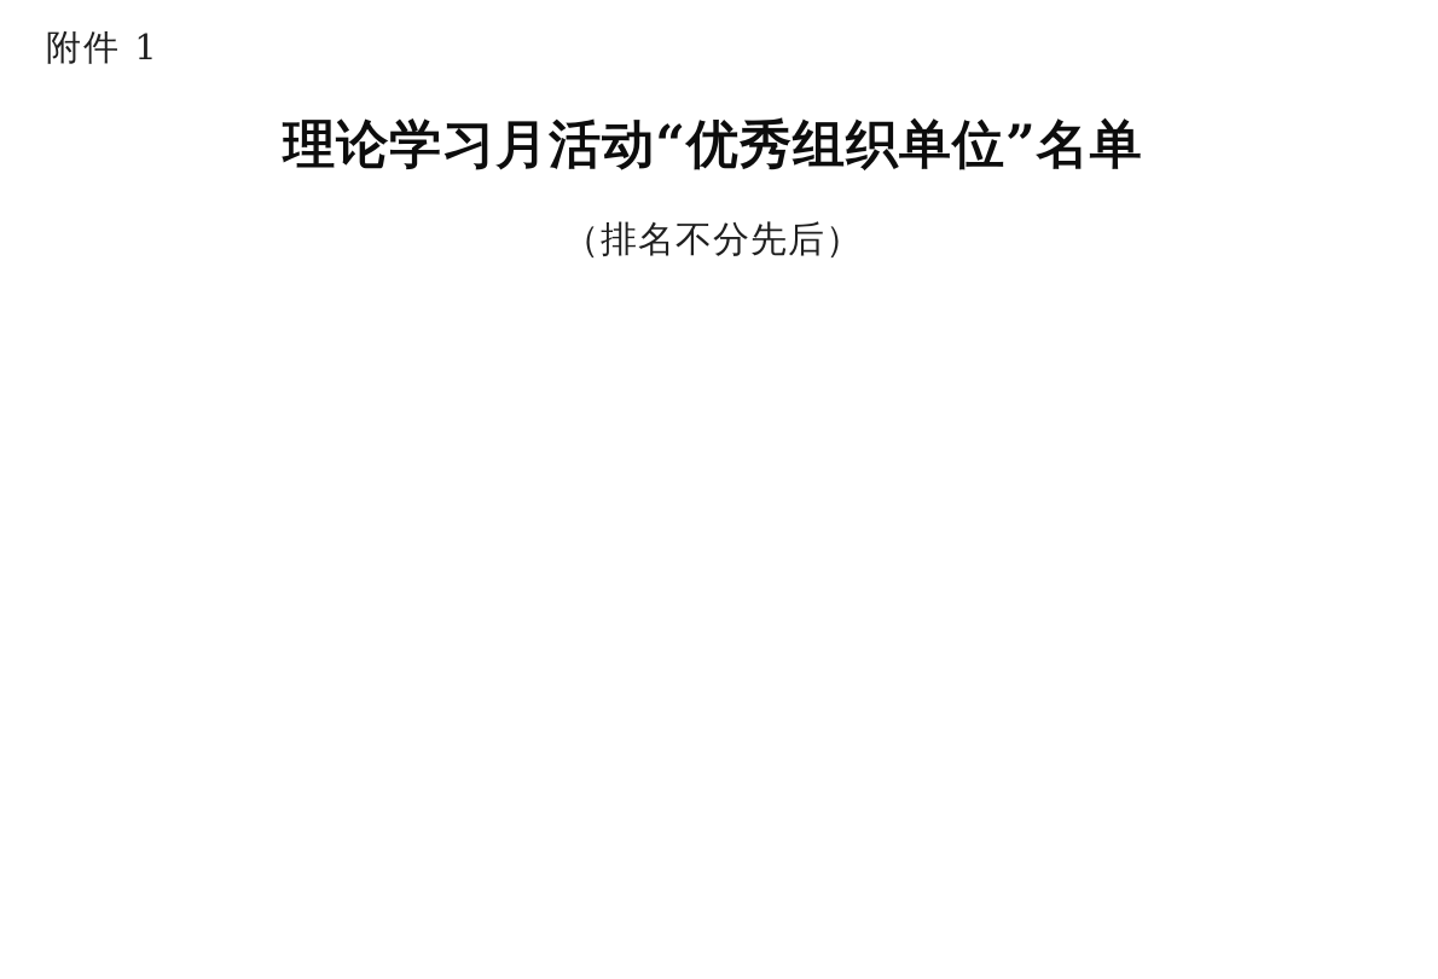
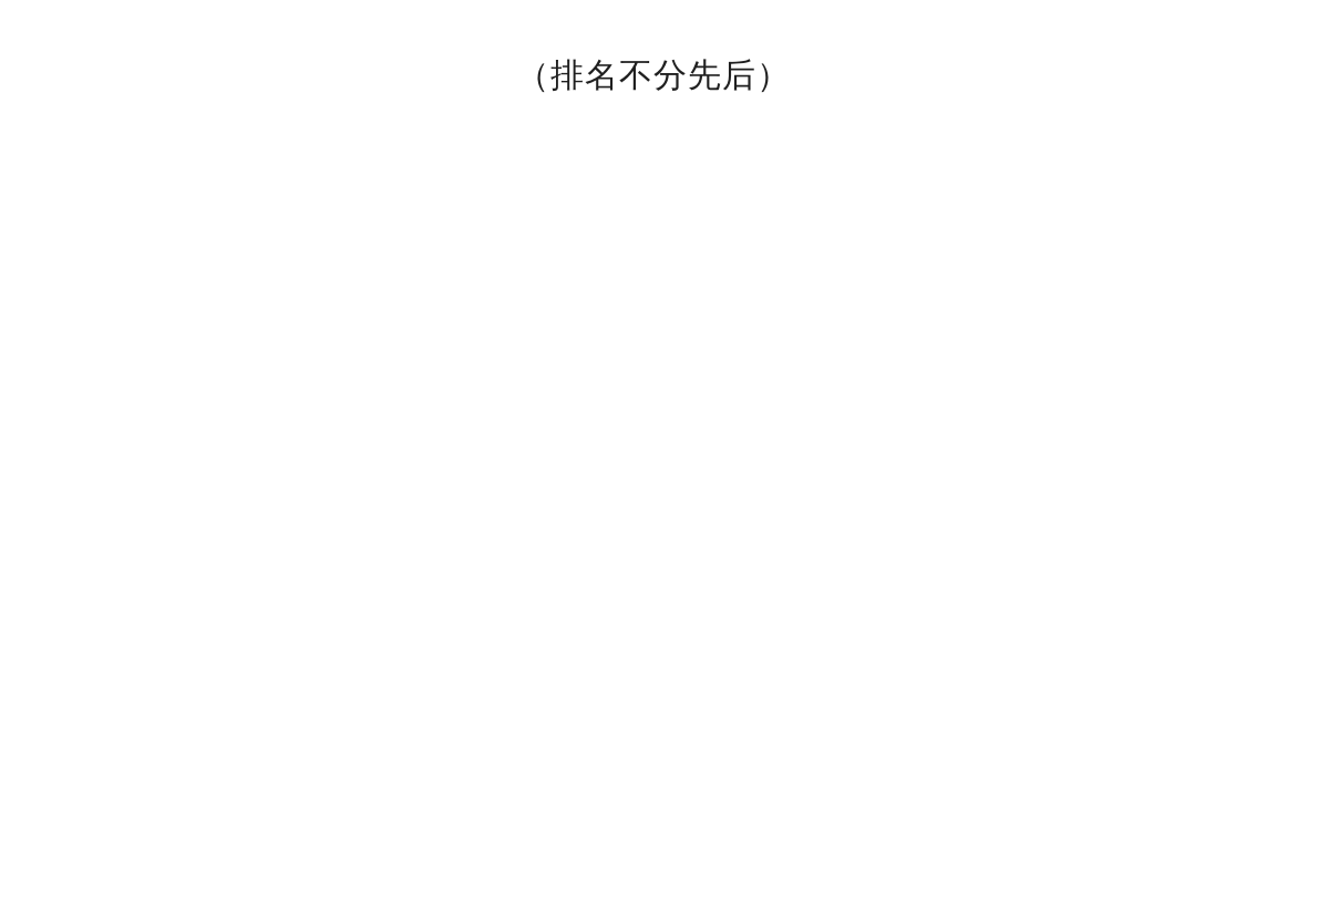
- 附件 1
- 理论学习月活动“优秀组织单位”名单
  （排名不分先后）
